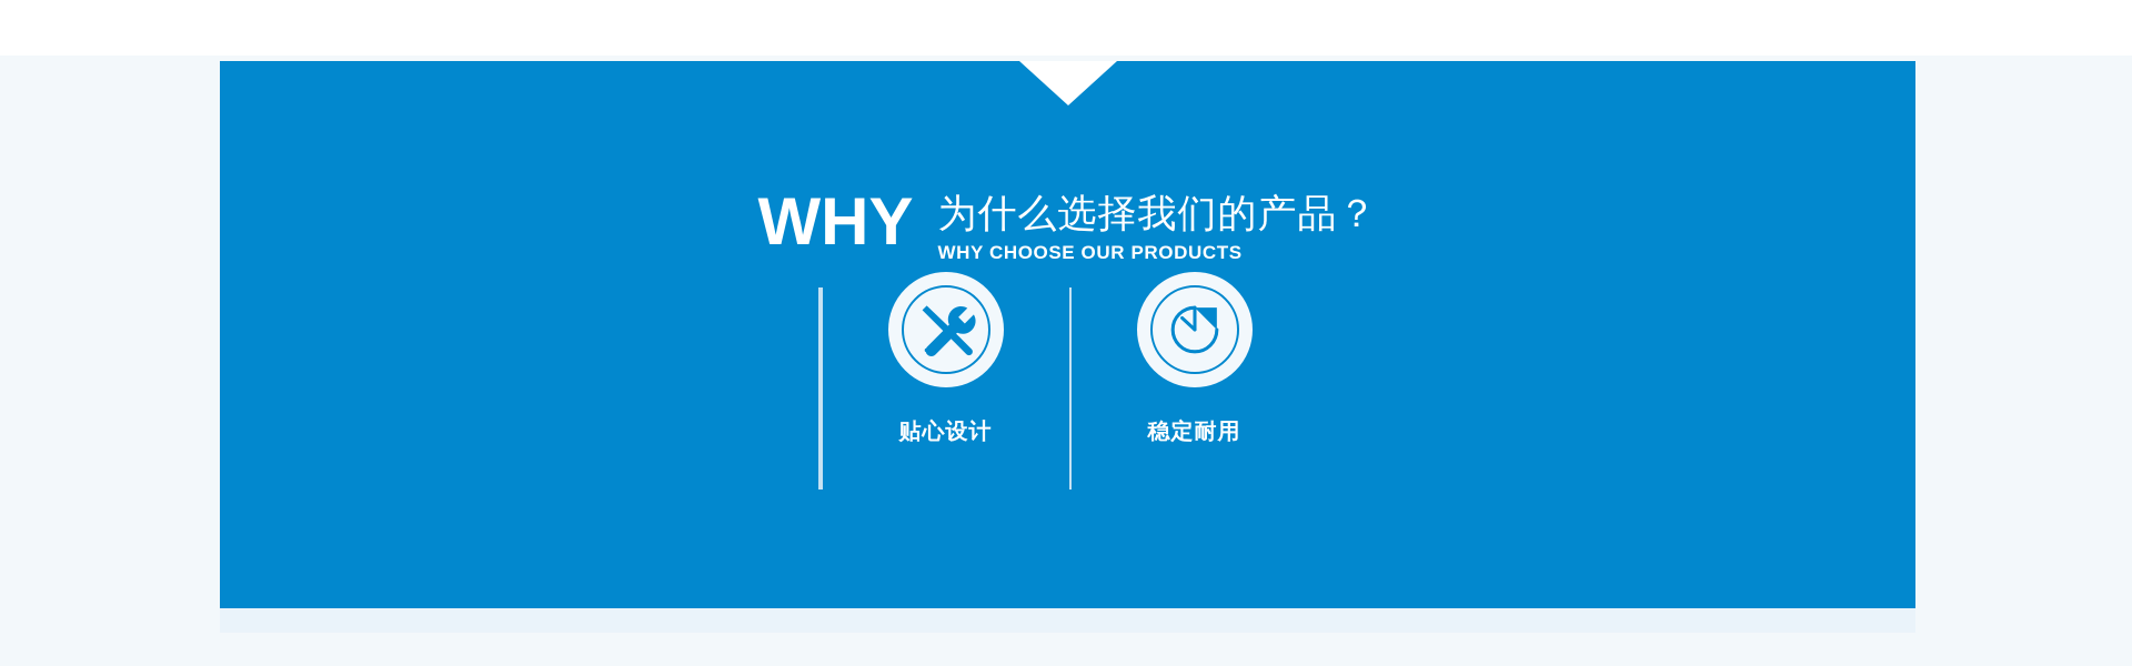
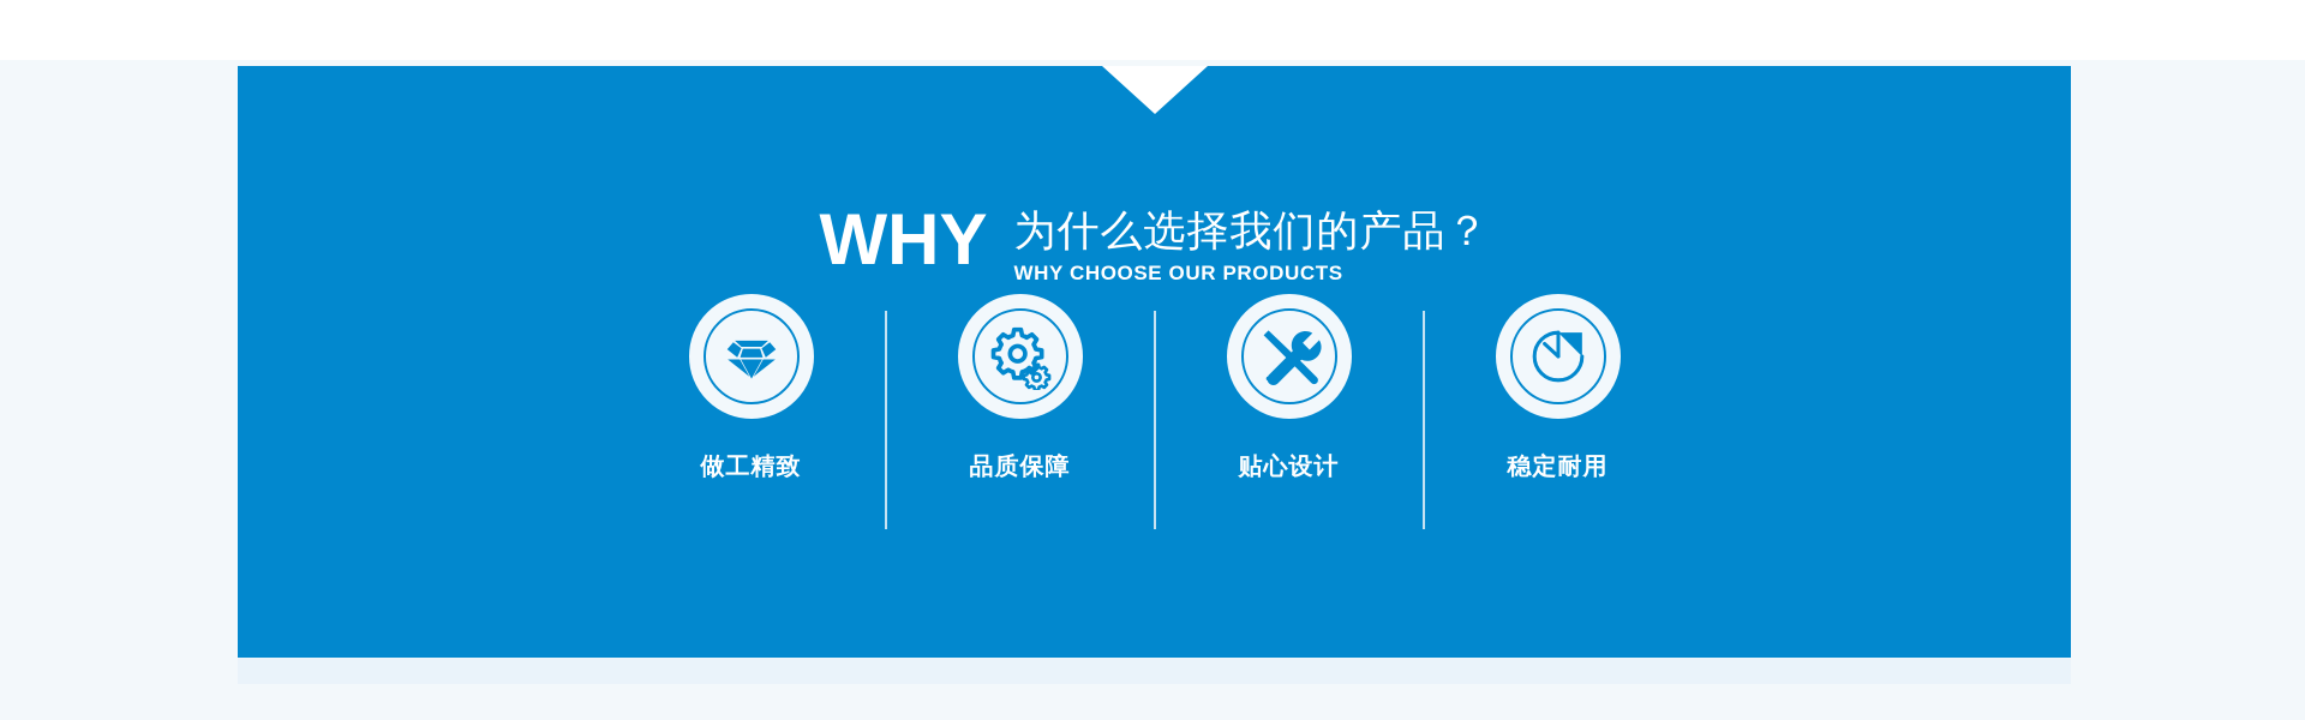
  WHY
  为什么选择我们的产品？
  WHY CHOOSE OUR PRODUCTS
+ 做工精致
+ 品质保障
  贴心设计
  稳定耐用
